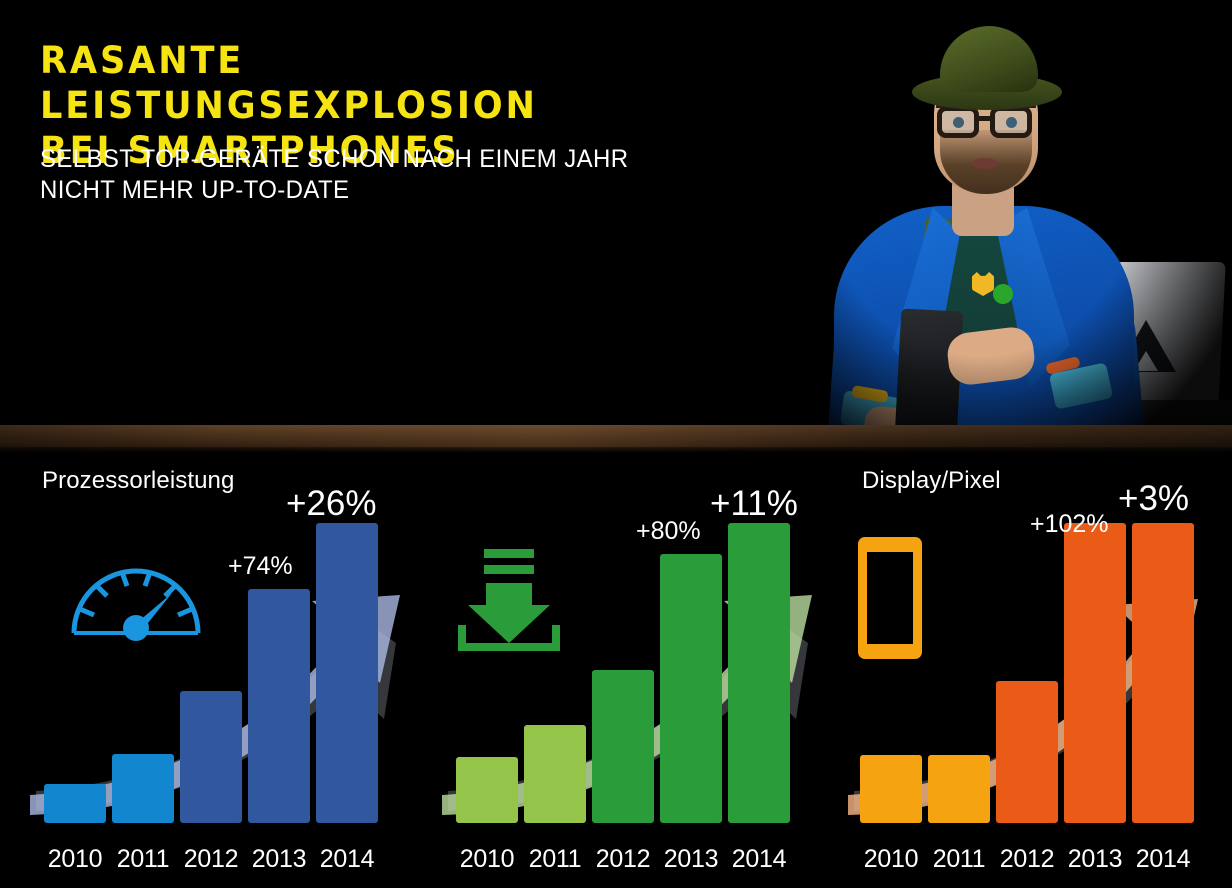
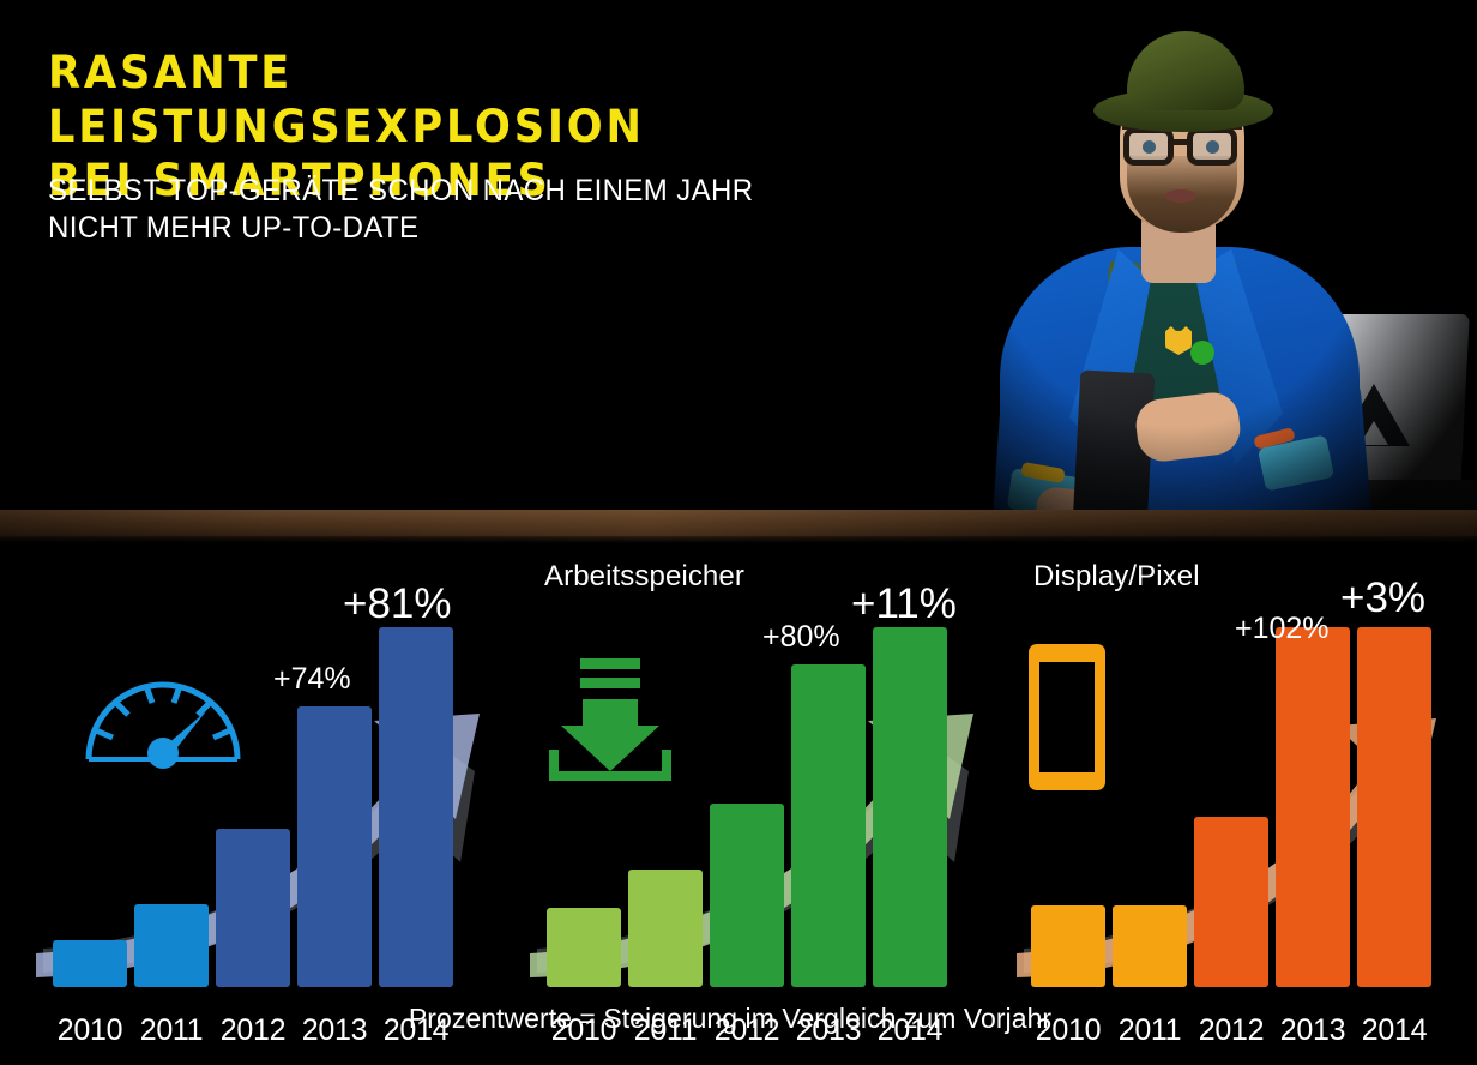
  RASANTE LEISTUNGSEXPLOSION
  BEI SMARTPHONES
  SELBST TOP-GERÄTE SCHON NACH EINEM JAHR
  NICHT MEHR UP-TO-DATE
- Prozessorleistung
  +74%
- +26%
+ +81%
  2010
  2011
  2012
  2013
  2014
+ Arbeitsspeicher
  +80%
  +11%
  2010
  2011
  2012
  2013
  2014
  Display/Pixel
  +102%
  +3%
  2010
  2011
  2012
  2013
  2014
+ Prozentwerte = Steigerung im Vergleich zum Vorjahr
